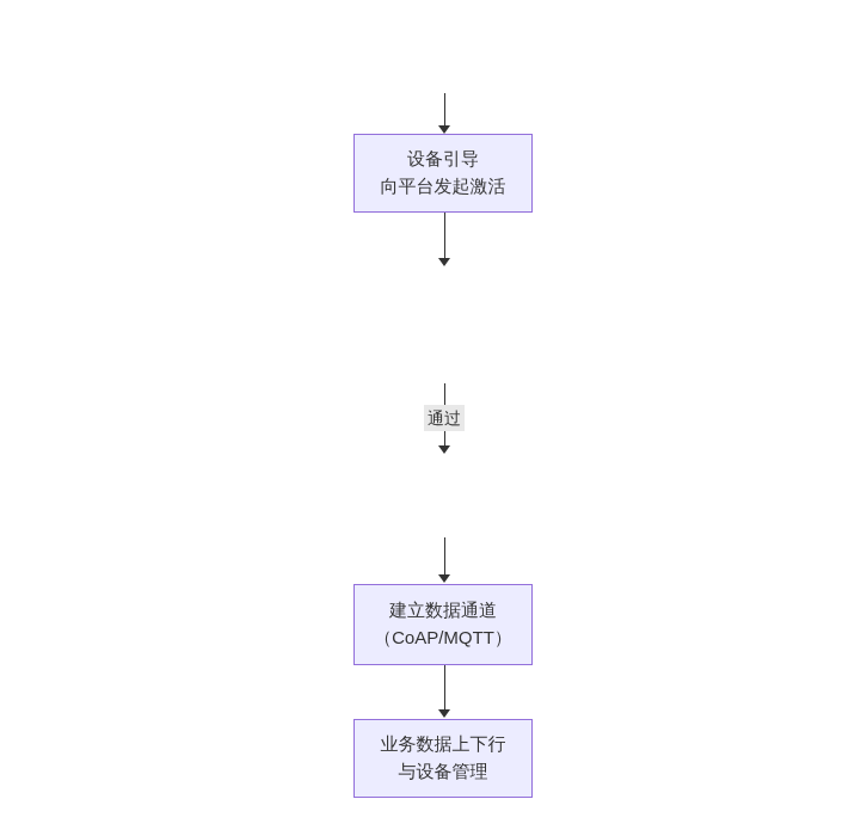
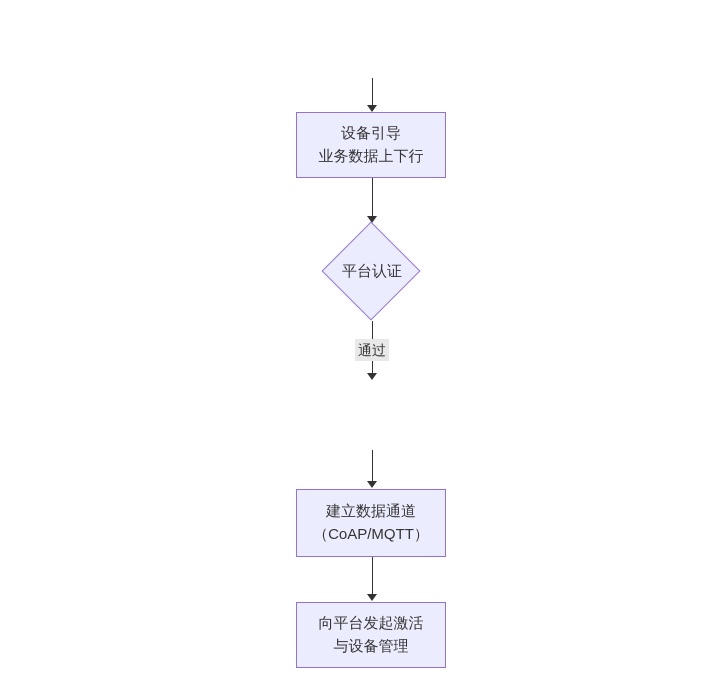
  设备引导
- 向平台发起激活
+ 业务数据上下行
+ 平台认证
  通过
  建立数据通道
  （CoAP/MQTT）
- 业务数据上下行
+ 向平台发起激活
  与设备管理
